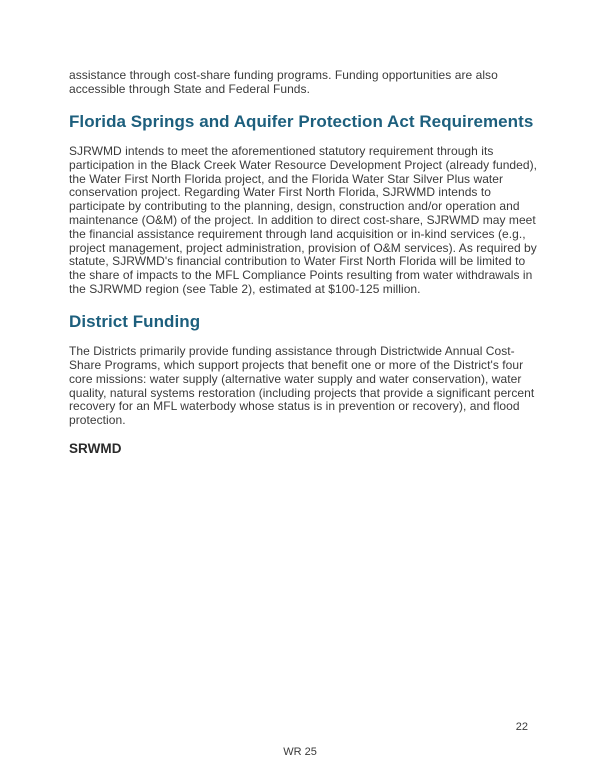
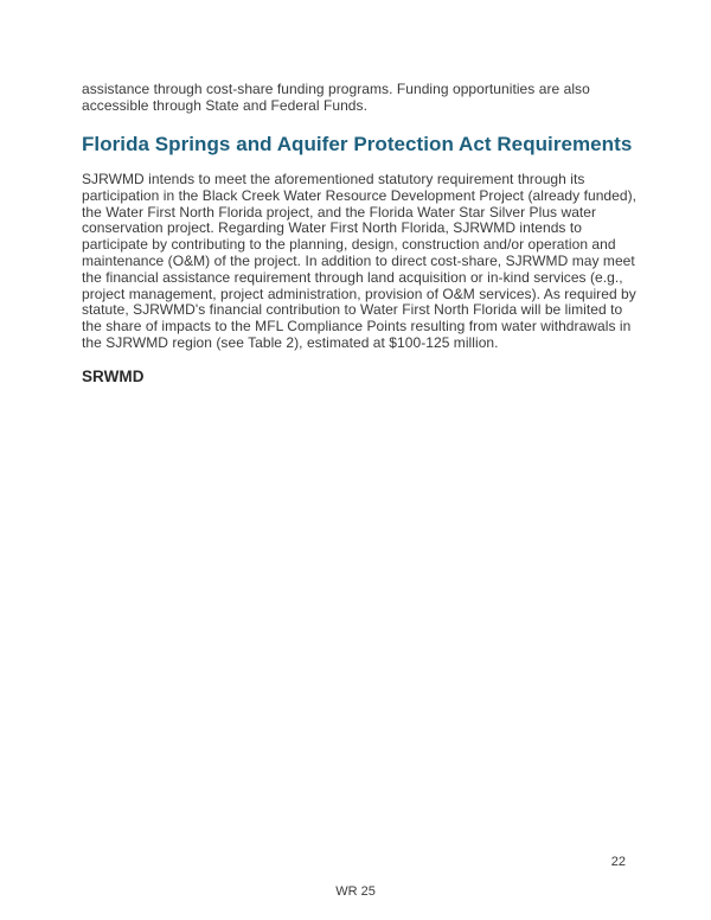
  assistance through cost-share funding programs. Funding opportunities are also accessible through State and Federal Funds.
  Florida Springs and Aquifer Protection Act Requirements
  SJRWMD intends to meet the aforementioned statutory requirement through its participation in the Black Creek Water Resource Development Project (already funded), the Water First North Florida project, and the Florida Water Star Silver Plus water conservation project. Regarding Water First North Florida, SJRWMD intends to participate by contributing to the planning, design, construction and/or operation and maintenance (O&M) of the project. In addition to direct cost-share, SJRWMD may meet the financial assistance requirement through land acquisition or in-kind services (e.g., project management, project administration, provision of O&M services). As required by statute, SJRWMD's financial contribution to Water First North Florida will be limited to the share of impacts to the MFL Compliance Points resulting from water withdrawals in the SJRWMD region (see Table 2), estimated at $100-125 million.
- District Funding
- The Districts primarily provide funding assistance through Districtwide Annual Cost-Share Programs, which support projects that benefit one or more of the District's four core missions: water supply (alternative water supply and water conservation), water quality, natural systems restoration (including projects that provide a significant percent recovery for an MFL waterbody whose status is in prevention or recovery), and flood protection.
  SRWMD
  22
  WR 25
